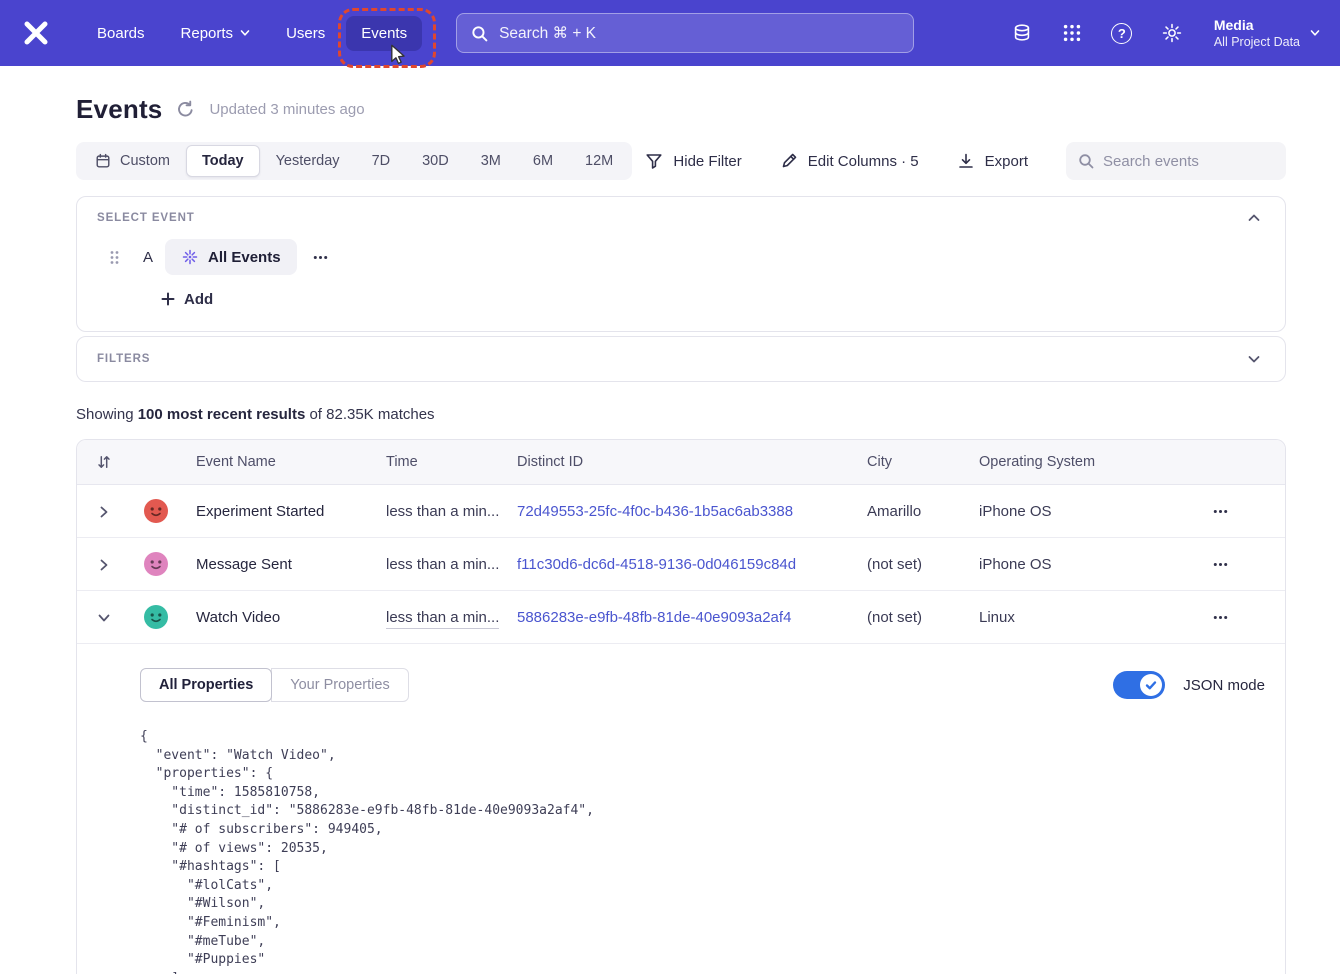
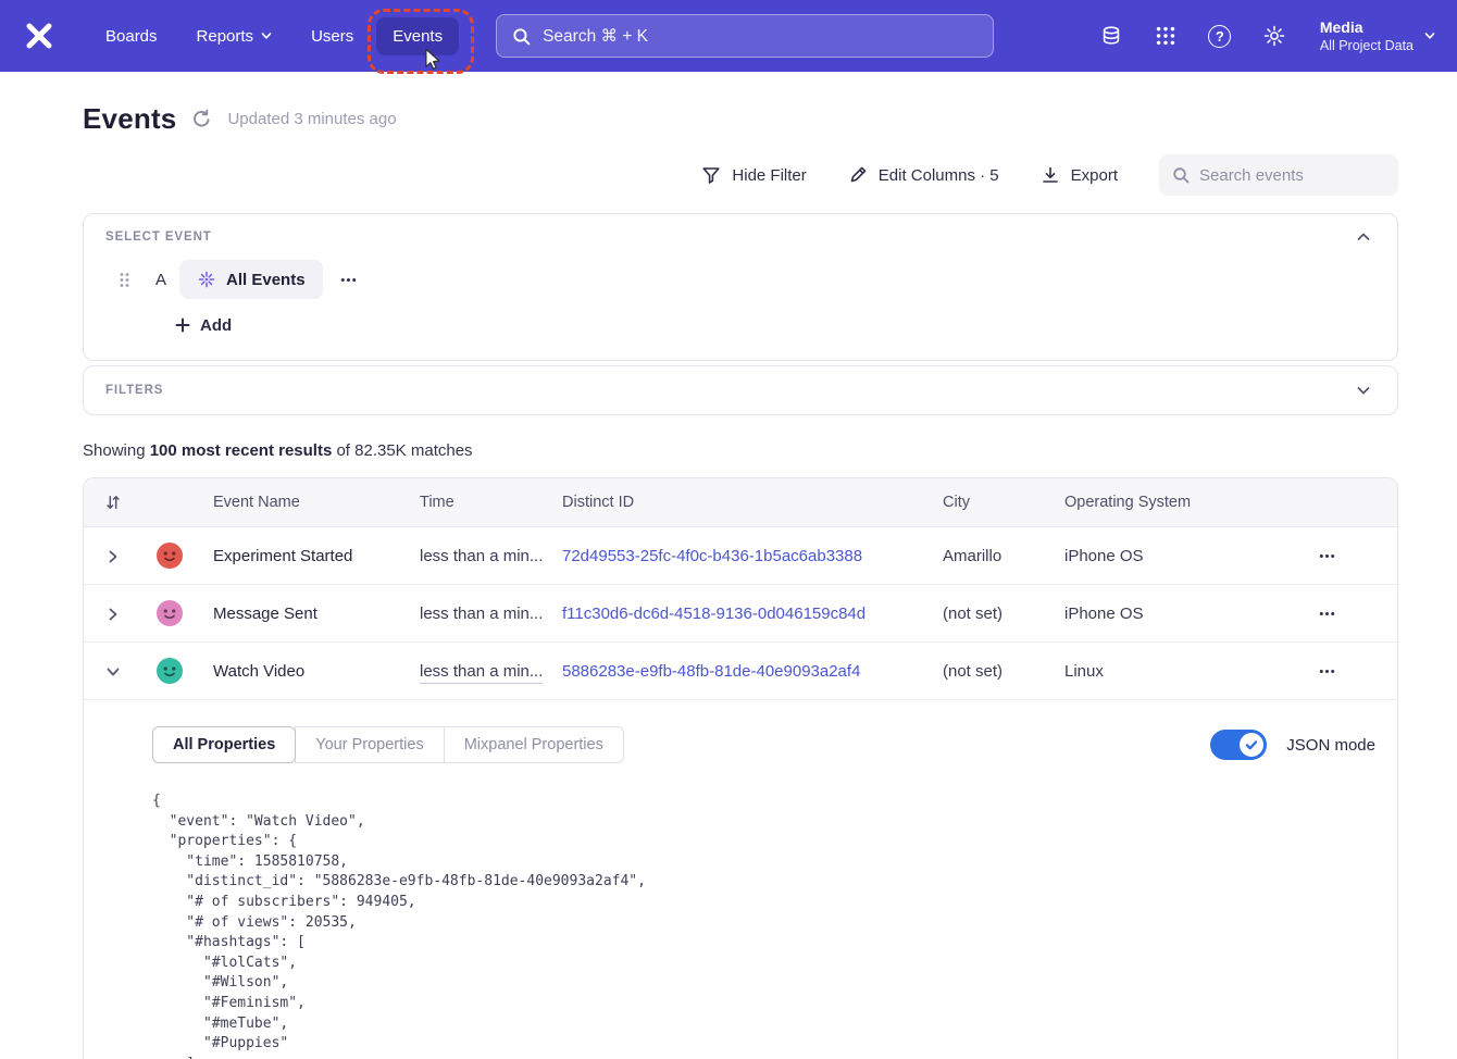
  Boards
  Reports
  Users
  Events
  Search ⌘ + K
  Media
  All Project Data
  Events
  Updated 3 minutes ago
- Custom
- Today
- Yesterday
- 7D
- 30D
- 3M
- 6M
- 12M
  Hide Filter
  Edit Columns · 5
  Export
  Search events
  SELECT EVENT
  A
  All Events
  Add
  FILTERS
  Showing 100 most recent results of 82.35K matches
  Event Name
  Time
  Distinct ID
  City
  Operating System
  Experiment Started
  less than a min...
  72d49553-25fc-4f0c-b436-1b5ac6ab3388
  Amarillo
  iPhone OS
  Message Sent
  less than a min...
  f11c30d6-dc6d-4518-9136-0d046159c84d
  (not set)
  iPhone OS
  Watch Video
  less than a min...
  5886283e-e9fb-48fb-81de-40e9093a2af4
  (not set)
  Linux
  All Properties
  Your Properties
+ Mixpanel Properties
  JSON mode
  {
  "event": "Watch Video",
  "properties": {
  "time": 1585810758,
  "distinct_id": "5886283e-e9fb-48fb-81de-40e9093a2af4",
  "# of subscribers": 949405,
  "# of views": 20535,
  "#hashtags": [
  "#lolCats",
  "#Wilson",
  "#Feminism",
  "#meTube",
  "#Puppies"
